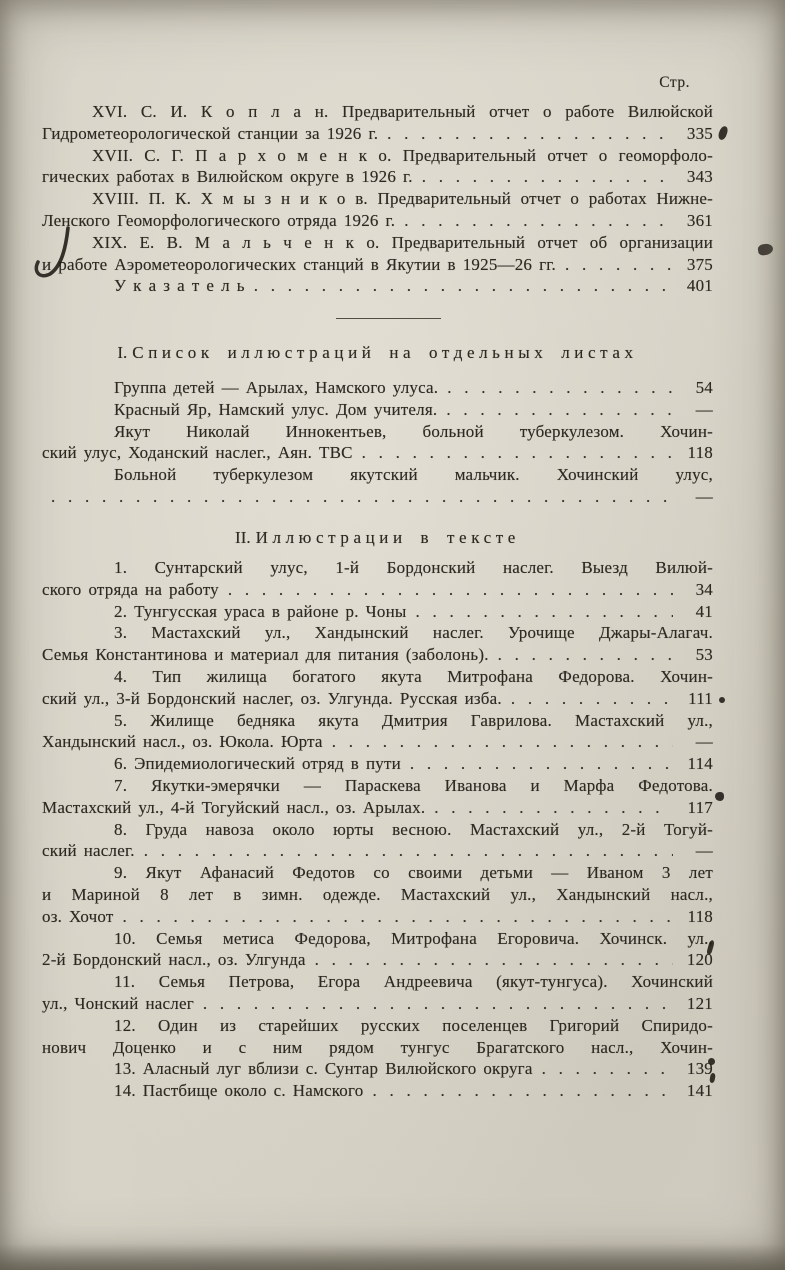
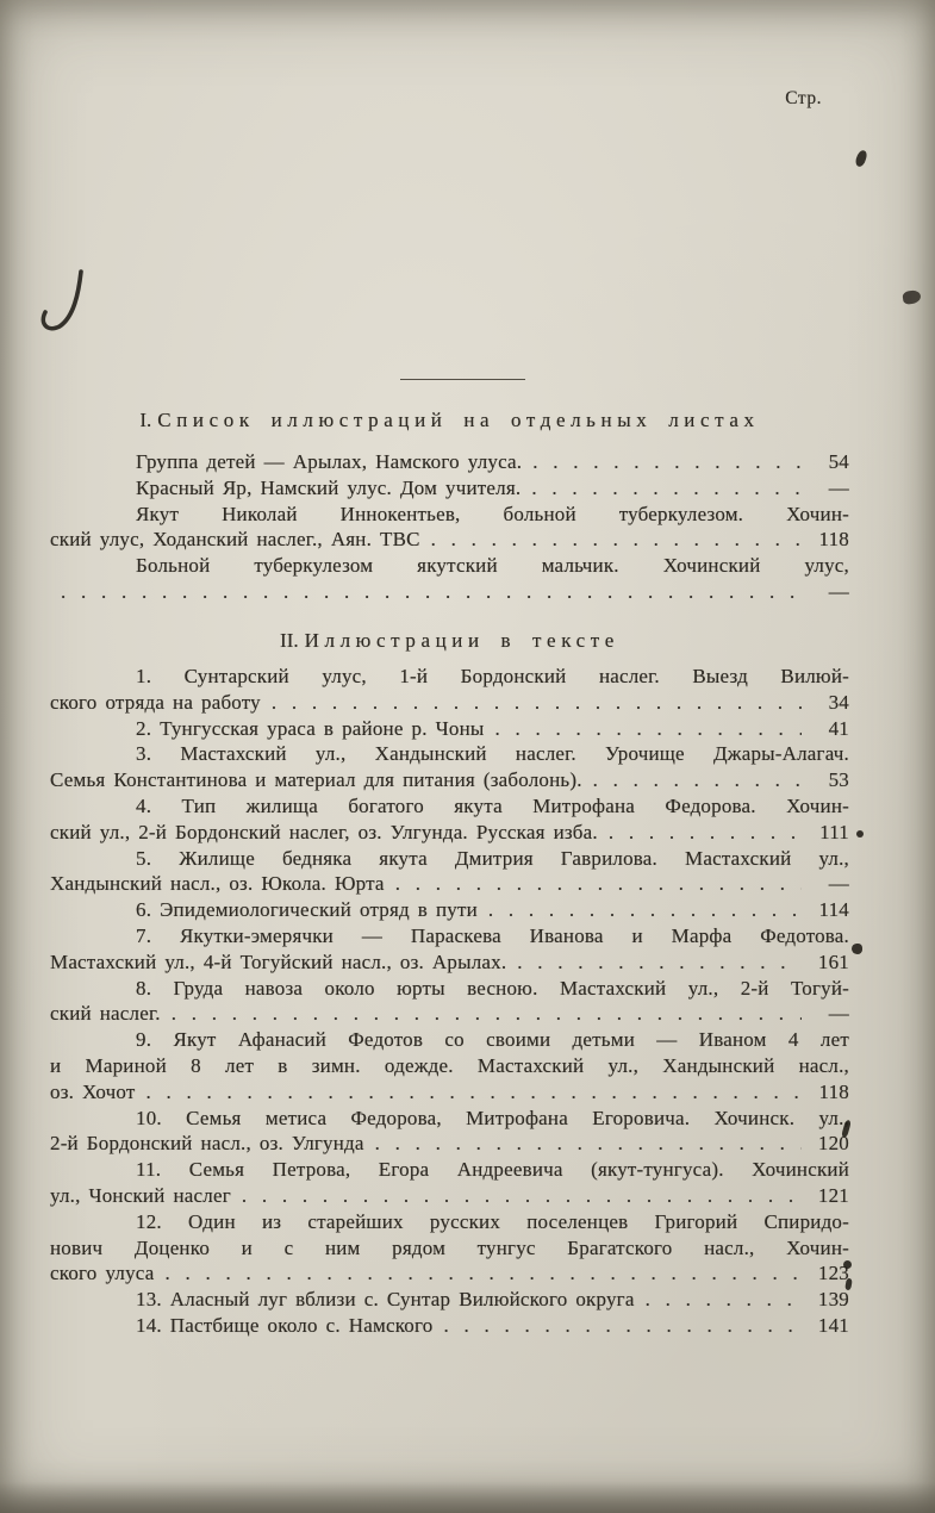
  Стр.
- XVI. С. И. К о п л а н. Предварительный отчет о работе Вилюйской
- Гидрометеорологической станции за 1926 г.
- 335
- XVII. С. Г. П а р х о м е н к о. Предварительный отчет о геоморфоло-
- гических работах в Вилюйском округе в 1926 г.
- 343
- XVIII. П. К. Х м ы з н и к о в. Предварительный отчет о работах Нижне-
- Ленского Геоморфологического отряда 1926 г.
- 361
- XIX. Е. В. М а л ь ч е н к о. Предварительный отчет об организации
- и работе Аэрометеорологических станций в Якутии в 1925—26 гг.
- 375
- У к а з а т е л ь
- 401
  I. Список иллюстраций на отдельных листах
  Группа детей — Арылах, Намского улуса.
  54
  Красный Яр, Намский улус. Дом учителя.
  —
  Якут Николай Иннокентьев, больной туберкулезом. Хочин-
  ский улус, Ходанский наслег., Аян. ТВС
  118
  Больной туберкулезом якутский мальчик. Хочинский улус,
  —
  II. Иллюстрации в тексте
  1. Сунтарский улус, 1-й Бордонский наслег. Выезд Вилюй-
  ского отряда на работу
  34
  2. Тунгусская ураса в районе р. Чоны
  41
  3. Мастахский ул., Хандынский наслег. Урочище Джары-Алагач.
  Семья Константинова и материал для питания (заболонь).
  53
  4. Тип жилища богатого якута Митрофана Федорова. Хочин-
- ский ул., 3-й Бордонский наслег, оз. Улгунда. Русская изба.
+ ский ул., 2-й Бордонский наслег, оз. Улгунда. Русская изба.
  111
  5. Жилище бедняка якута Дмитрия Гаврилова. Мастахский ул.,
  Хандынский насл., оз. Юкола. Юрта
  —
  6. Эпидемиологический отряд в пути
  114
  7. Якутки-эмерячки — Параскева Иванова и Марфа Федотова.
  Мастахский ул., 4-й Тогуйский насл., оз. Арылах.
- 117
+ 161
  8. Груда навоза около юрты весною. Мастахский ул., 2-й Тогуй-
  ский наслег.
  —
- 9. Якут Афанасий Федотов со своими детьми — Иваном 3 лет
+ 9. Якут Афанасий Федотов со своими детьми — Иваном 4 лет
  и Мариной 8 лет в зимн. одежде. Мастахский ул., Хандынский насл.,
  оз. Хочот
  118
  10. Семья метиса Федорова, Митрофана Егоровича. Хочинск. ул.,
  2-й Бордонский насл., оз. Улгунда
  120
  11. Семья Петрова, Егора Андреевича (якут-тунгуса). Хочинский
  ул., Чонский наслег
  121
  12. Один из старейших русских поселенцев Григорий Спиридо-
  нович Доценко и с ним рядом тунгус Брагатского насл., Хочин-
+ ского улуса
+ 123
  13. Аласный луг вблизи с. Сунтар Вилюйского округа
  139
  14. Пастбище около с. Намского
  141
